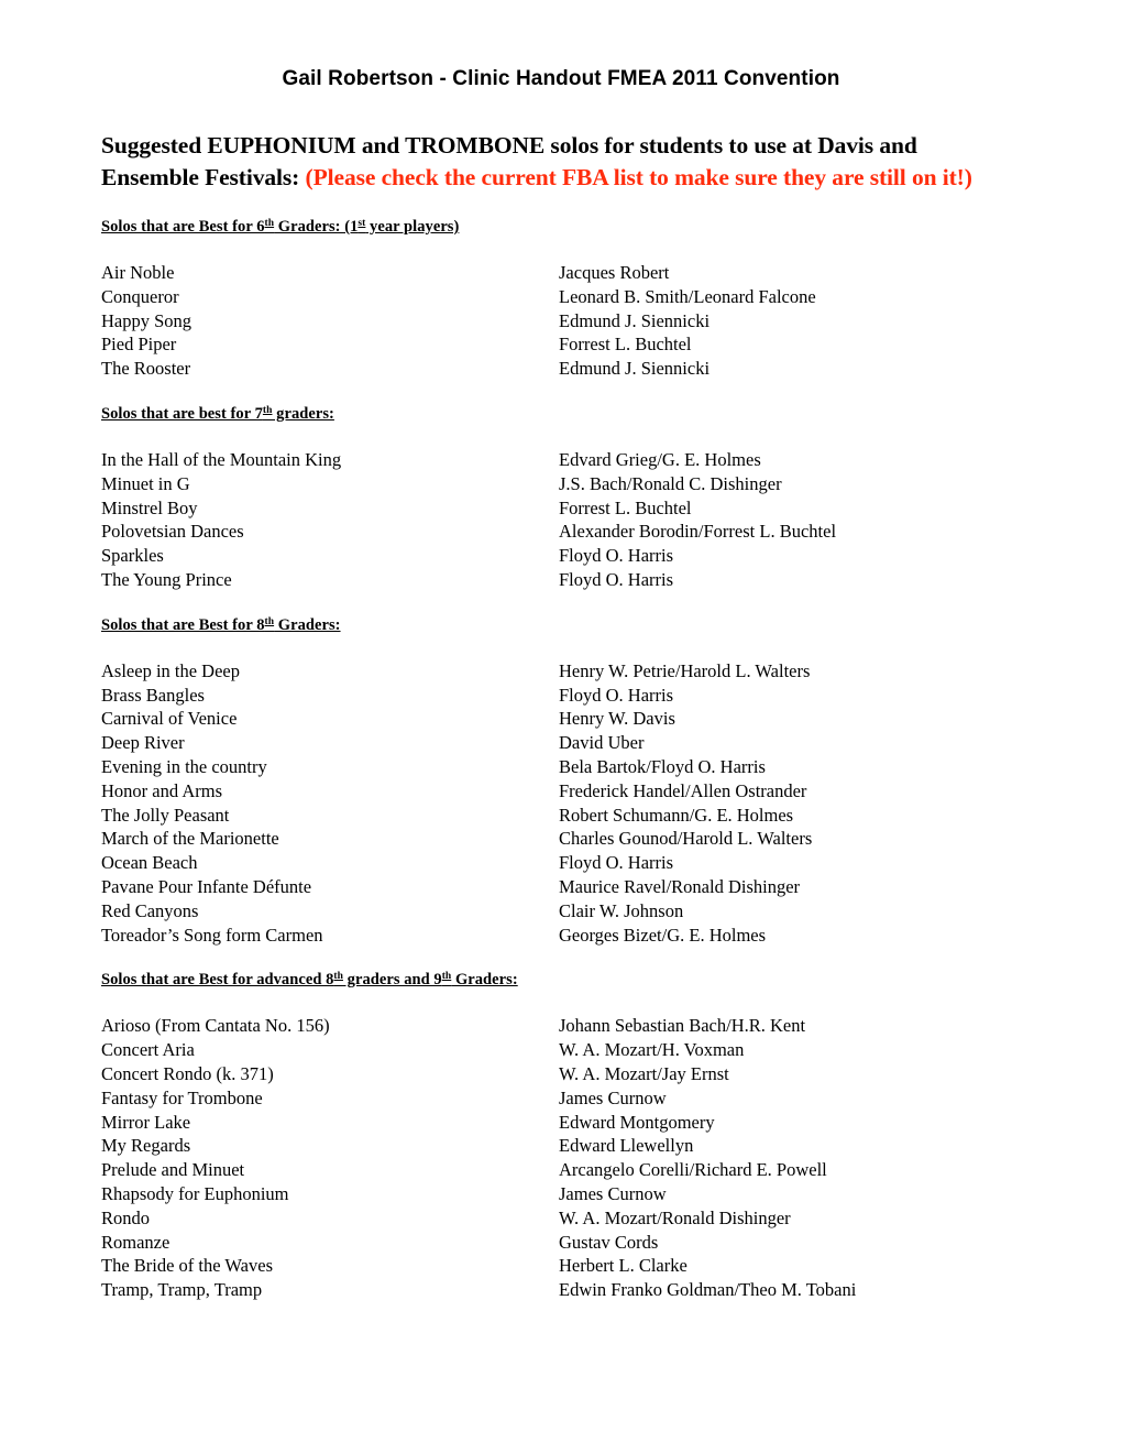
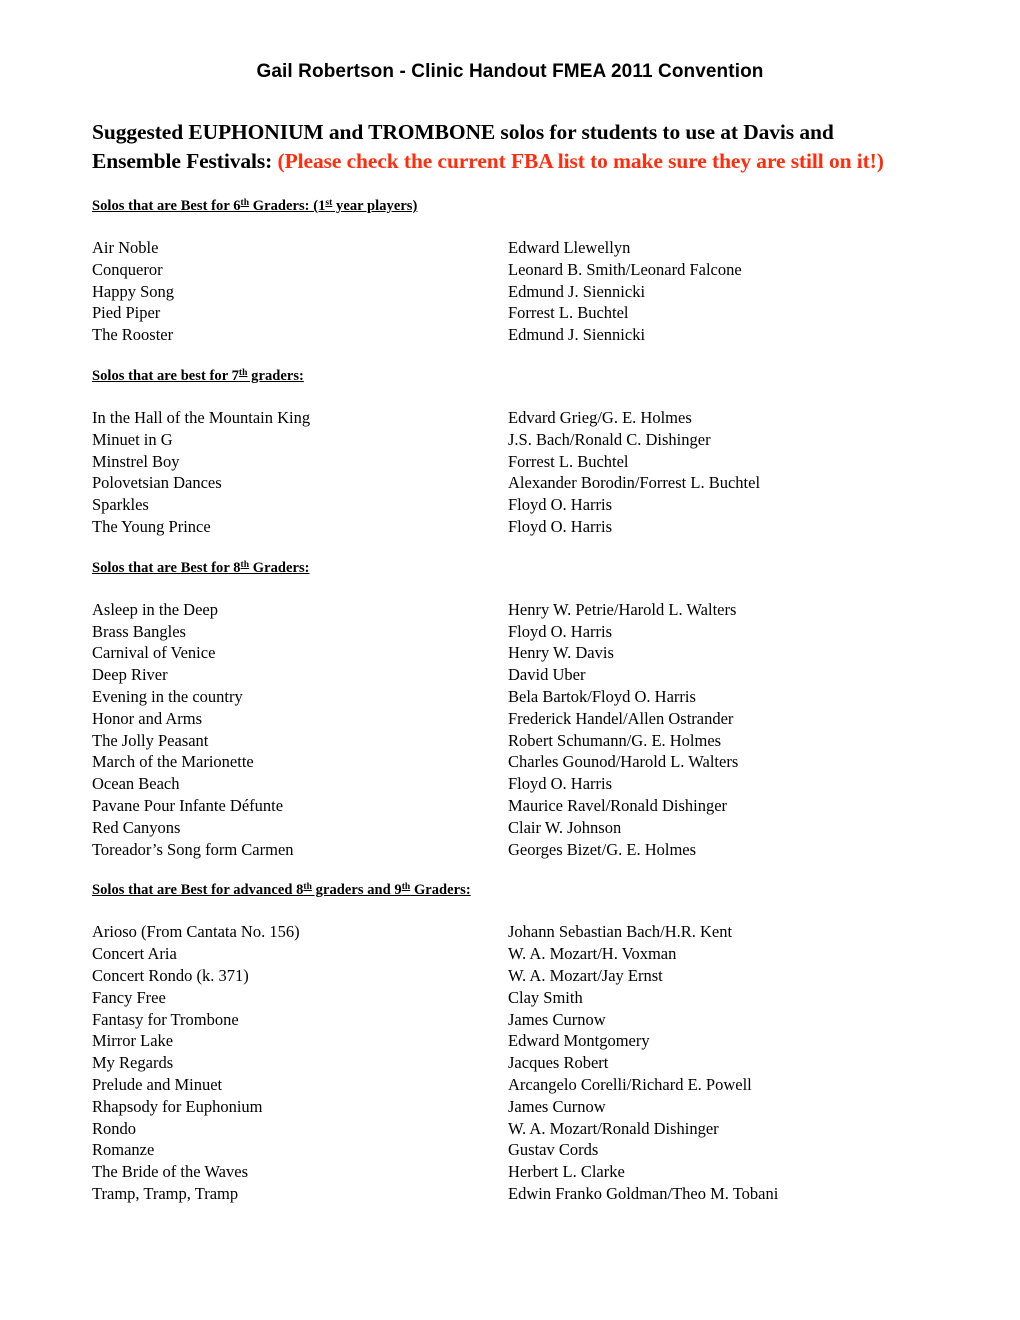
  Gail Robertson - Clinic Handout FMEA 2011 Convention
  Suggested EUPHONIUM and TROMBONE solos for students to use at Davis and
  Ensemble Festivals: (Please check the current FBA list to make sure they are still on it!)
  Solos that are Best for 6th Graders: (1st year players)
- Air Noble Jacques Robert
+ Air Noble Edward Llewellyn
  Conqueror Leonard B. Smith/Leonard Falcone
  Happy Song Edmund J. Siennicki
  Pied Piper Forrest L. Buchtel
  The Rooster Edmund J. Siennicki
  Solos that are best for 7th graders:
  In the Hall of the Mountain King Edvard Grieg/G. E. Holmes
  Minuet in G J.S. Bach/Ronald C. Dishinger
  Minstrel Boy Forrest L. Buchtel
  Polovetsian Dances Alexander Borodin/Forrest L. Buchtel
  Sparkles Floyd O. Harris
  The Young Prince Floyd O. Harris
  Solos that are Best for 8th Graders:
  Asleep in the Deep Henry W. Petrie/Harold L. Walters
  Brass Bangles Floyd O. Harris
  Carnival of Venice Henry W. Davis
  Deep River David Uber
  Evening in the country Bela Bartok/Floyd O. Harris
  Honor and Arms Frederick Handel/Allen Ostrander
  The Jolly Peasant Robert Schumann/G. E. Holmes
  March of the Marionette Charles Gounod/Harold L. Walters
  Ocean Beach Floyd O. Harris
  Pavane Pour Infante Défunte Maurice Ravel/Ronald Dishinger
  Red Canyons Clair W. Johnson
  Toreador’s Song form Carmen Georges Bizet/G. E. Holmes
  Solos that are Best for advanced 8th graders and 9th Graders:
  Arioso (From Cantata No. 156) Johann Sebastian Bach/H.R. Kent
  Concert Aria W. A. Mozart/H. Voxman
  Concert Rondo (k. 371) W. A. Mozart/Jay Ernst
+ Fancy Free Clay Smith
  Fantasy for Trombone James Curnow
  Mirror Lake Edward Montgomery
- My Regards Edward Llewellyn
+ My Regards Jacques Robert
  Prelude and Minuet Arcangelo Corelli/Richard E. Powell
  Rhapsody for Euphonium James Curnow
  Rondo W. A. Mozart/Ronald Dishinger
  Romanze Gustav Cords
  The Bride of the Waves Herbert L. Clarke
  Tramp, Tramp, Tramp Edwin Franko Goldman/Theo M. Tobani
